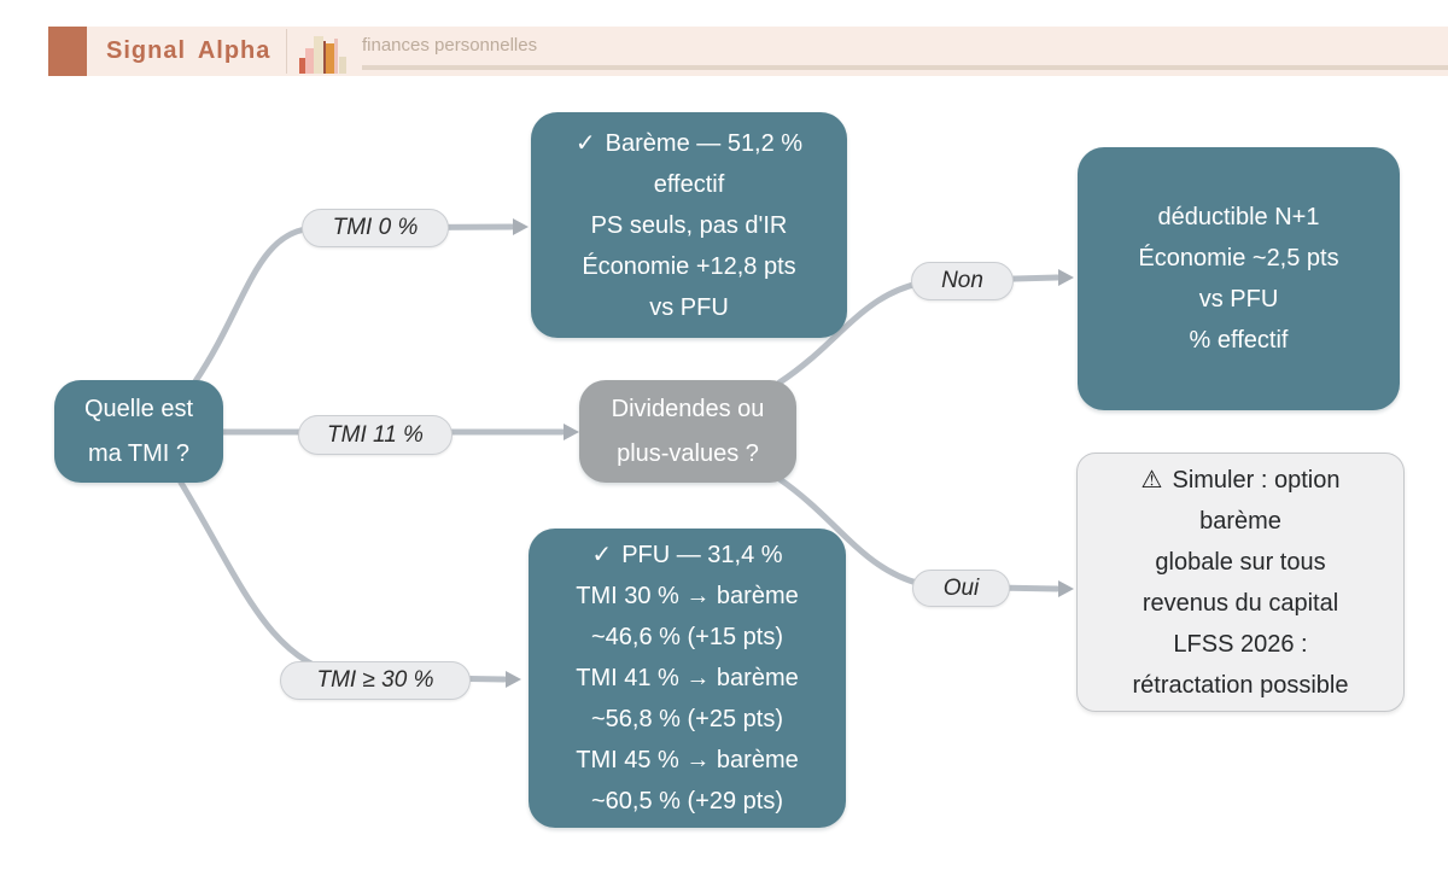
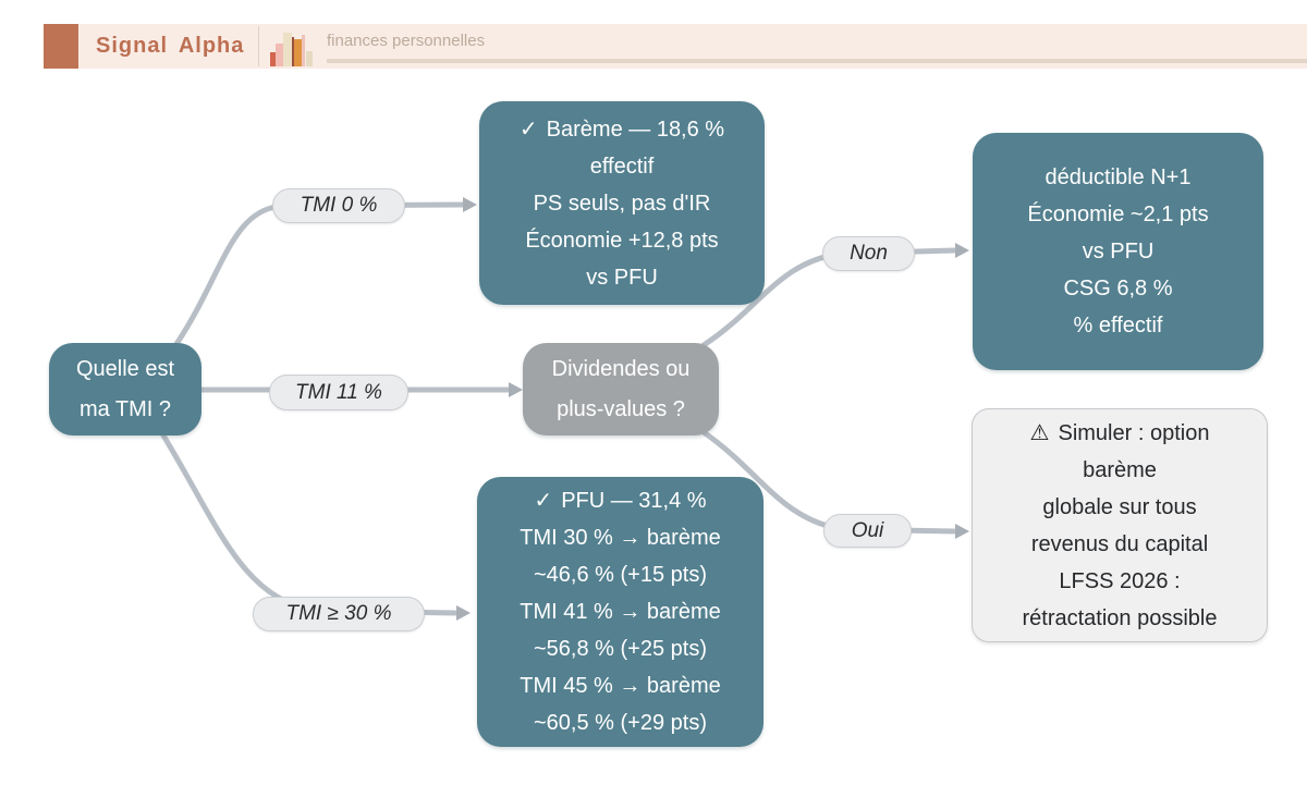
  Signal Alpha
  finances personnelles
  Quelle est
  ma TMI ?
- ✓ Barème — 51,2 %
+ ✓ Barème — 18,6 %
  effectif
  PS seuls, pas d'IR
  Économie +12,8 pts
  vs PFU
  Dividendes ou
  plus-values ?
  ✓ PFU — 31,4 %
  TMI 30 % → barème
  ~46,6 % (+15 pts)
  TMI 41 % → barème
  ~56,8 % (+25 pts)
  TMI 45 % → barème
  ~60,5 % (+29 pts)
  déductible N+1
- Économie ~2,5 pts
+ Économie ~2,1 pts
  vs PFU
+ CSG 6,8 %
  % effectif
  ⚠ Simuler : option
  barème
  globale sur tous
  revenus du capital
  LFSS 2026 :
  rétractation possible
  TMI 0 %
  TMI 11 %
  TMI ≥ 30 %
  Non
  Oui
